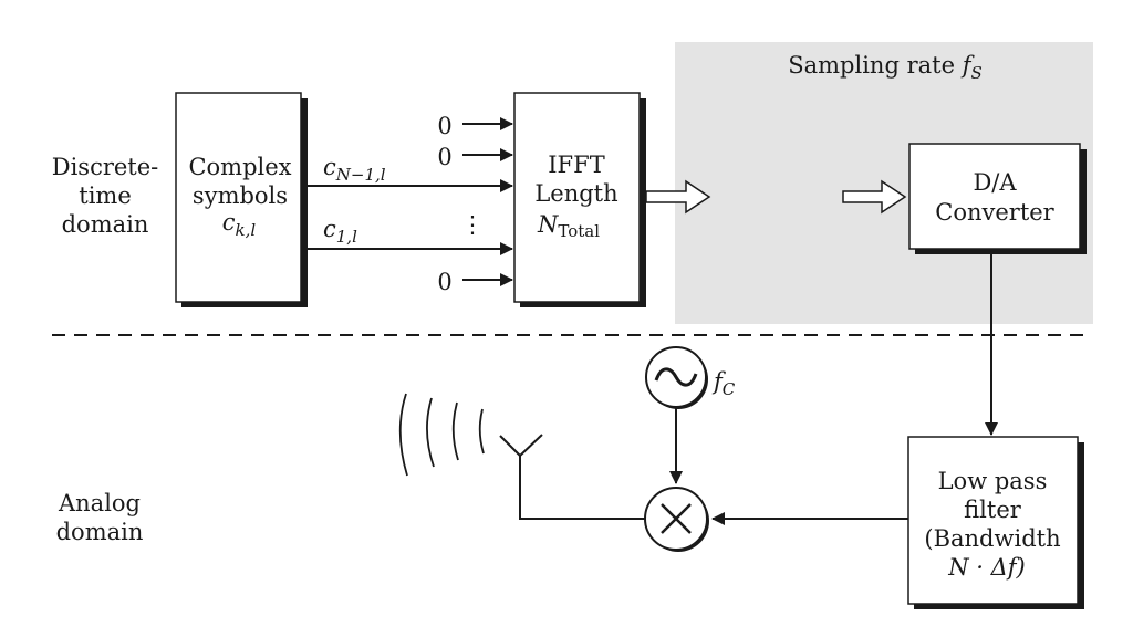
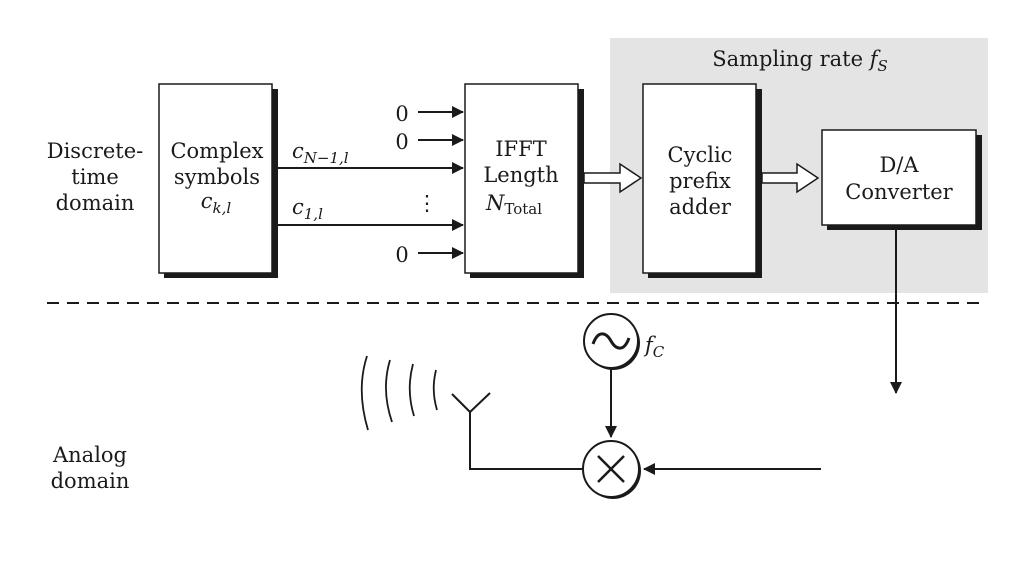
  Sampling rate fS
  Discrete-
  time
  domain
  Analog
  domain
  Complex
  symbols
  ck,l
  0
  0
  0
  ⋮
  cN−1,l
  c1,l
  IFFT
  Length
  NTotal
+ Cyclic
+ prefix
+ adder
  D/A
  Converter
- Low pass
- filter
- (Bandwidth
- N · Δf)
  fC
